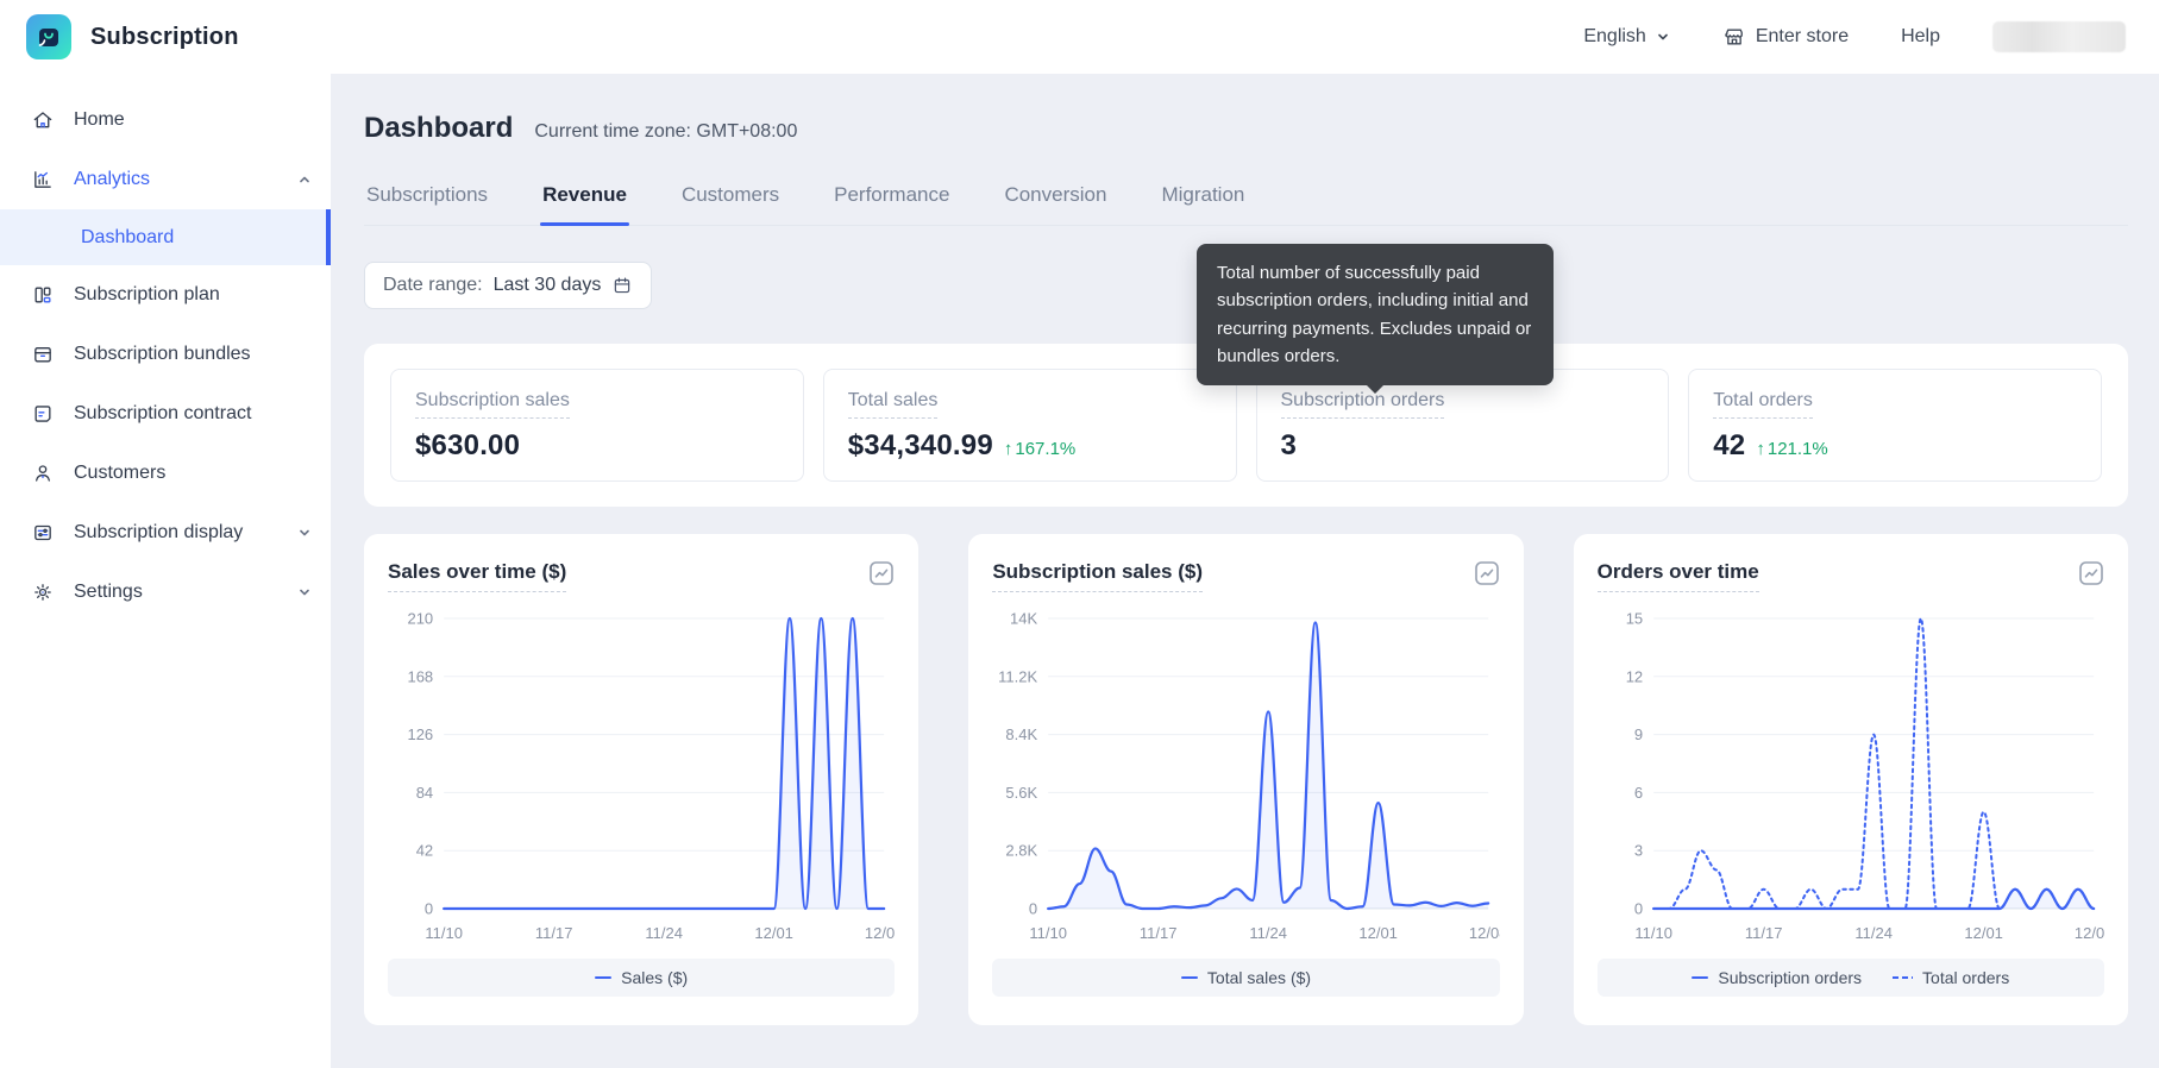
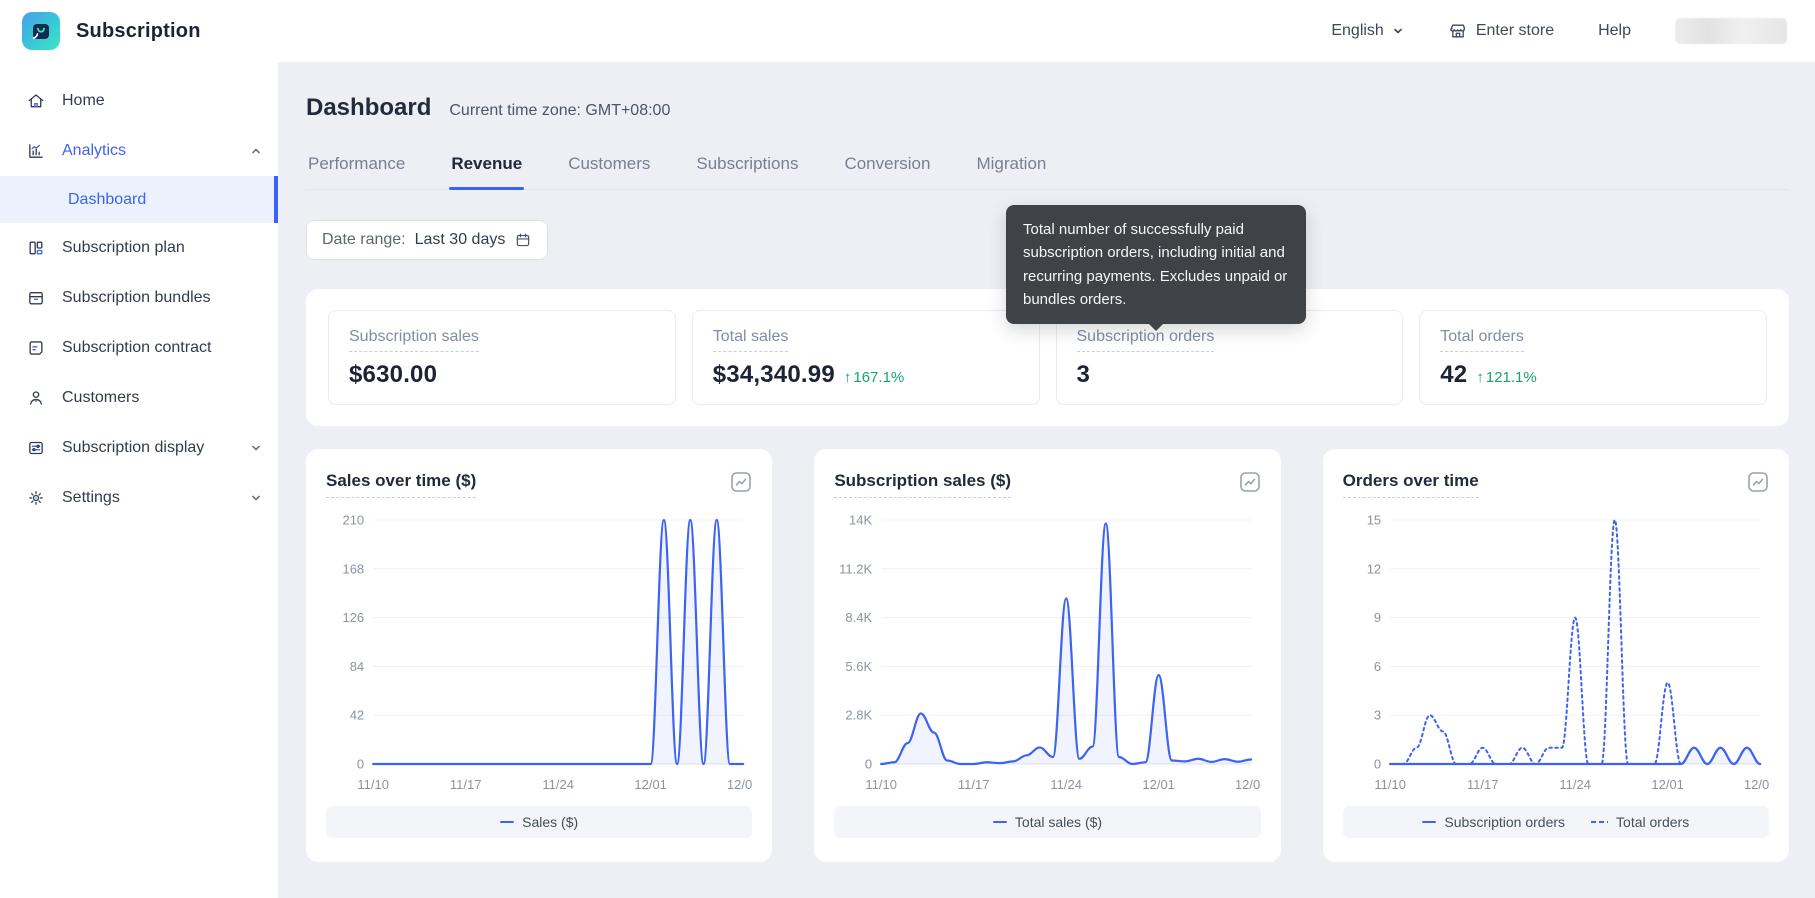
  Subscription
  English
  Enter store
  Help
  Home
  Analytics
  Dashboard
  Subscription plan
  Subscription bundles
  Subscription contract
  Customers
  Subscription display
  Settings
  Dashboard
  Current time zone: GMT+08:00
- Subscriptions
+ Performance
  Revenue
  Customers
- Performance
+ Subscriptions
  Conversion
  Migration
  Date range:
  Last 30 days
  Subscription sales
  $630.00
  Total sales
  $34,340.99
  ↑
  167.1%
  Subscription orders
  3
  Total orders
  42
  ↑
  121.1%
  Sales over time ($)
  210
  168
  126
  84
  42
  0
  11/10
  11/17
  11/24
  12/01
  12/0
  Sales ($)
  Subscription sales ($)
  14K
  11.2K
  8.4K
  5.6K
  2.8K
  0
  11/10
  11/17
  11/24
  12/01
  12/0
  Total sales ($)
  Orders over time
  15
  12
  9
  6
  3
  0
  11/10
  11/17
  11/24
  12/01
  12/0
  Subscription orders
  Total orders
  Total number of successfully paid subscription orders, including initial and recurring payments. Excludes unpaid or bundles orders.
